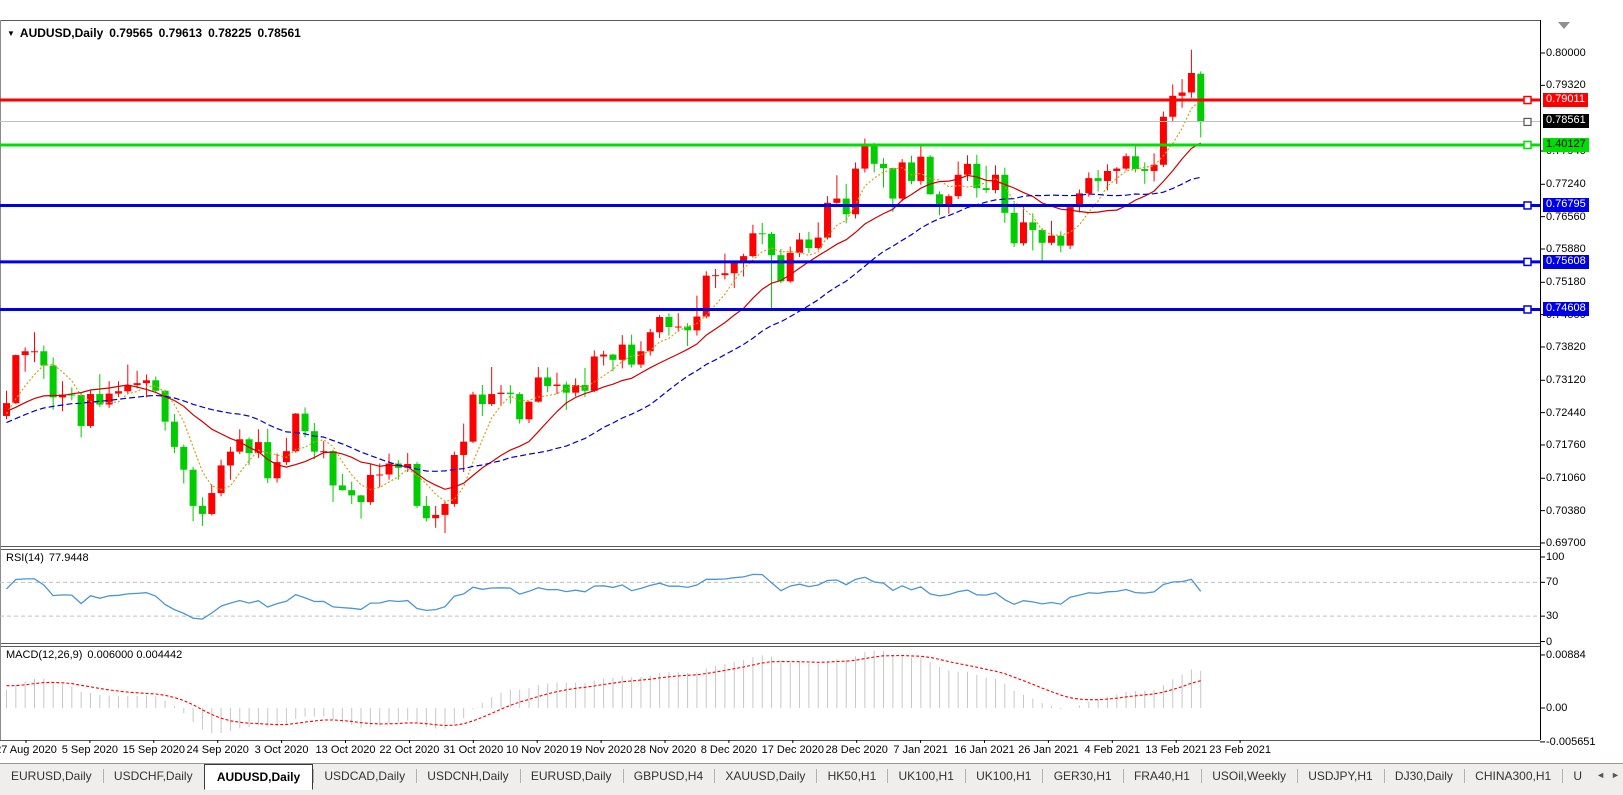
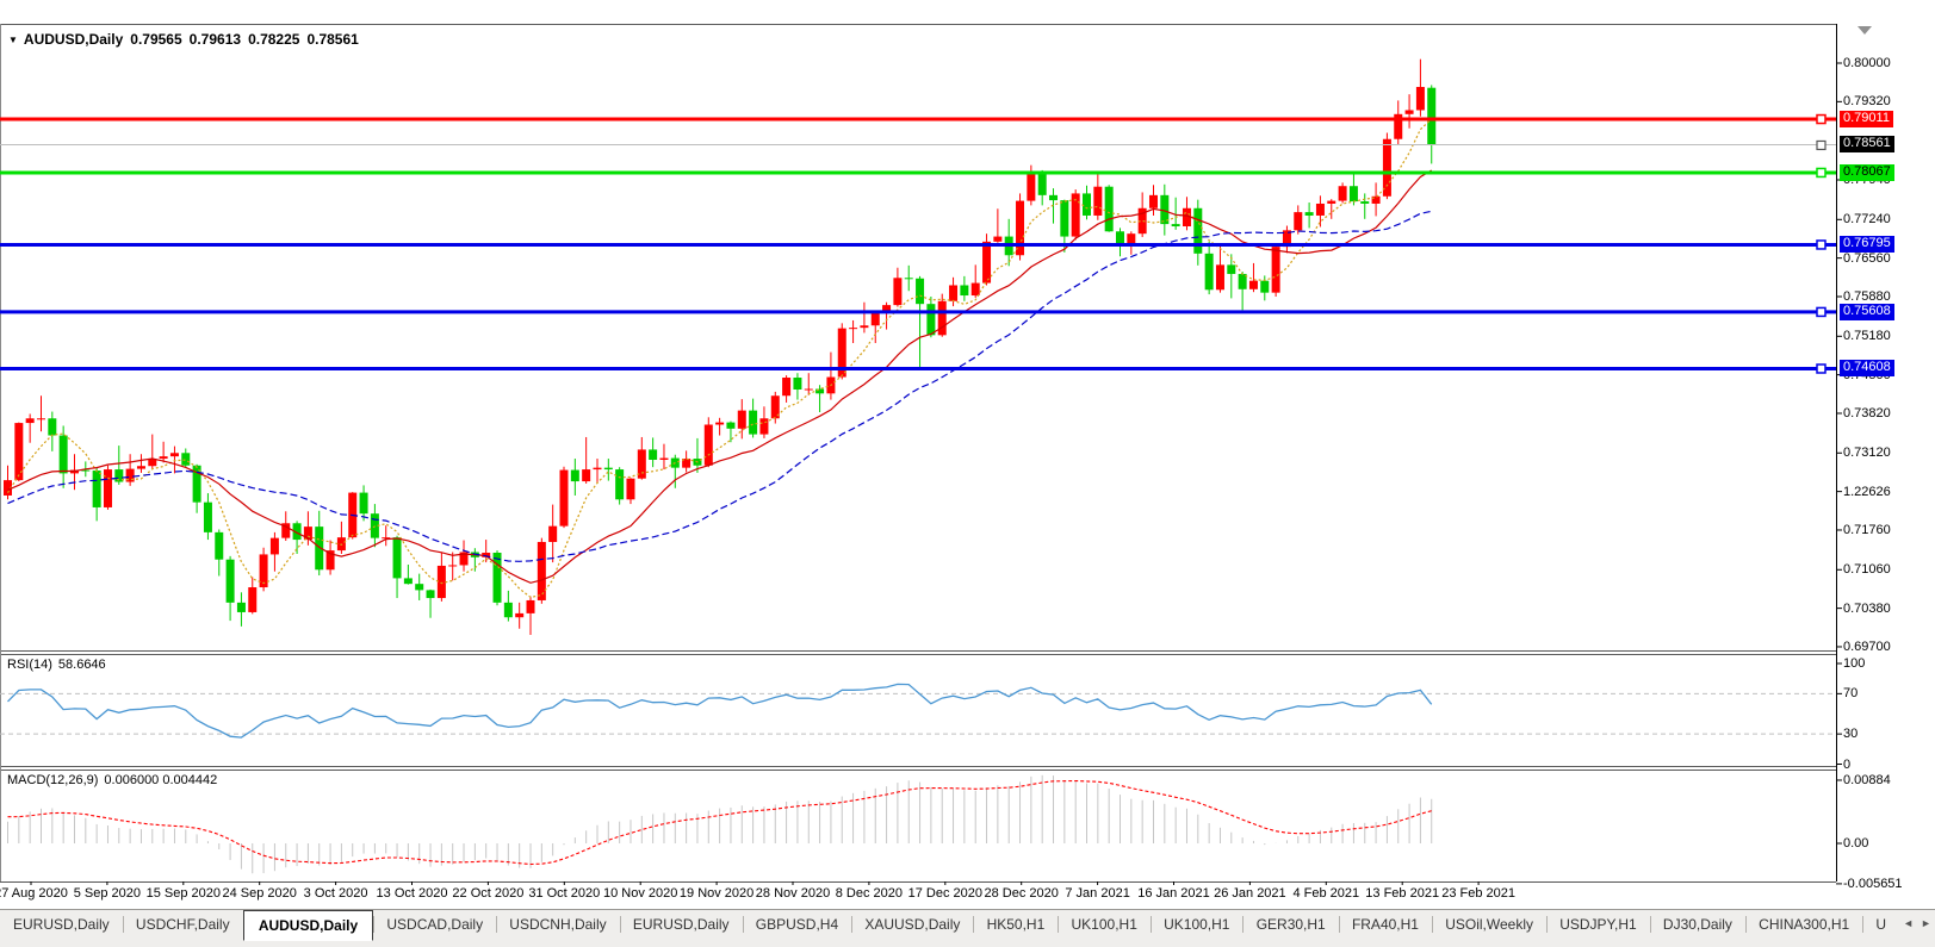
  ▼ AUDUSD,Daily 0.79565 0.79613 0.78225 0.78561
- RSI(14) 77.9448
+ RSI(14) 58.6646
  MACD(12,26,9) 0.006000 0.004442
  0.80000
  0.79320
  0.77240
  0.76560
  0.75880
  0.75180
  0.73820
  0.73120
- 0.72440
+ 1.22626
  0.71760
  0.71060
  0.70380
  0.69700
  100
  70
  30
  0
  0.00884
  0.00
  -0.005651
  0.79011
- 1.40127
+ 0.78067
  0.76795
  0.75608
  0.74608
  0.78561
  7 Aug 2020
  5 Sep 2020
  15 Sep 2020
  24 Sep 2020
  3 Oct 2020
  13 Oct 2020
  22 Oct 2020
  31 Oct 2020
  10 Nov 2020
  19 Nov 2020
  28 Nov 2020
  8 Dec 2020
  17 Dec 2020
  28 Dec 2020
  7 Jan 2021
  16 Jan 2021
  26 Jan 2021
  4 Feb 2021
  13 Feb 2021
  23 Feb 2021
  EURUSD,Daily
  USDCHF,Daily
  AUDUSD,Daily
  USDCAD,Daily
  USDCNH,Daily
  EURUSD,Daily
  GBPUSD,H4
  XAUUSD,Daily
  HK50,H1
  UK100,H1
  UK100,H1
  GER30,H1
  FRA40,H1
  USOil,Weekly
  USDJPY,H1
  DJ30,Daily
  CHINA300,H1
  U
  ◄
  ►
